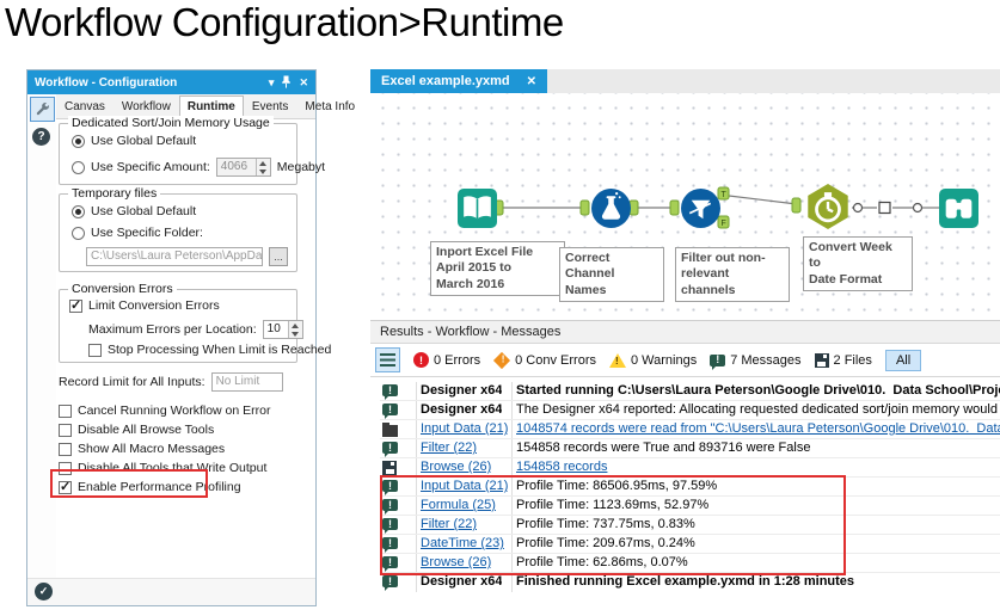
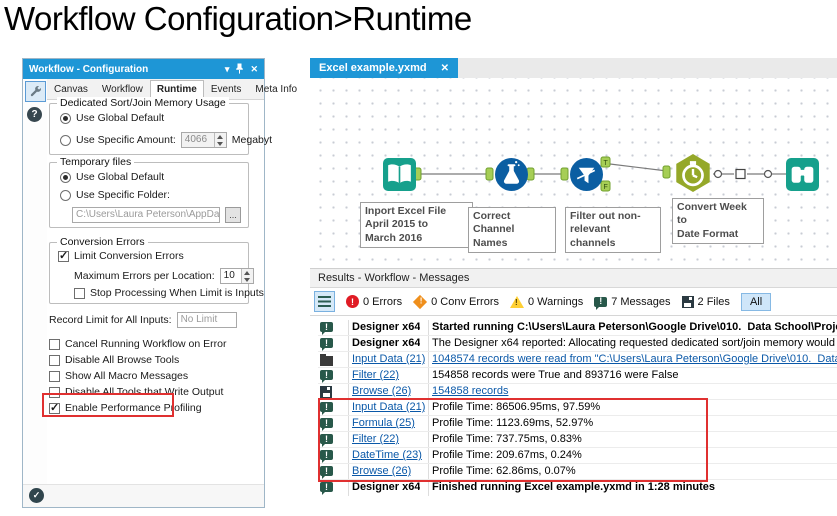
  Workflow Configuration>Runtime
  Workflow - Configuration
  ▾
  ✕
  ?
  Canvas
  Workflow
  Runtime
  Events
  Meta Info
  Dedicated Sort/Join Memory Usage
  Use Global Default
  Use Specific Amount:
  4066
  Megabyt
  Temporary files
  Use Global Default
  Use Specific Folder:
  C:\Users\Laura Peterson\AppDa
  ...
  Conversion Errors
  Limit Conversion Errors
  Maximum Errors per Location:
  10
- Stop Processing When Limit is Reached
+ Stop Processing When Limit is Inputs
  Record Limit for All Inputs:
  No Limit
  Cancel Running Workflow on Error
  Disable All Browse Tools
  Show All Macro Messages
  Disable All Tools that Write Output
  Enable Performance Profiling
  ✓
  Excel example.yxmd
  ✕
  Inport Excel File
  April 2015 to
  March 2016
  Correct Channel
  Names
  Filter out non-
  relevant channels
  Convert Week to
  Date Format
  Results - Workflow - Messages
  !
  0 Errors
  0 Conv Errors
  0 Warnings
  7 Messages
  2 Files
  All
  Designer x64
  Started running C:\Users\Laura Peterson\Google Drive\010. Data School\Proj
  Designer x64
  The Designer x64 reported: Allocating requested dedicated sort/join memory would
  Input Data (21)
  1048574 records were read from "C:\Users\Laura Peterson\Google Drive\010. Dat
  Filter (22)
  154858 records were True and 893716 were False
  Browse (26)
  154858 records
  Input Data (21)
  Profile Time: 86506.95ms, 97.59%
  Formula (25)
  Profile Time: 1123.69ms, 52.97%
  Filter (22)
  Profile Time: 737.75ms, 0.83%
  DateTime (23)
  Profile Time: 209.67ms, 0.24%
  Browse (26)
  Profile Time: 62.86ms, 0.07%
  Designer x64
  Finished running Excel example.yxmd in 1:28 minutes
